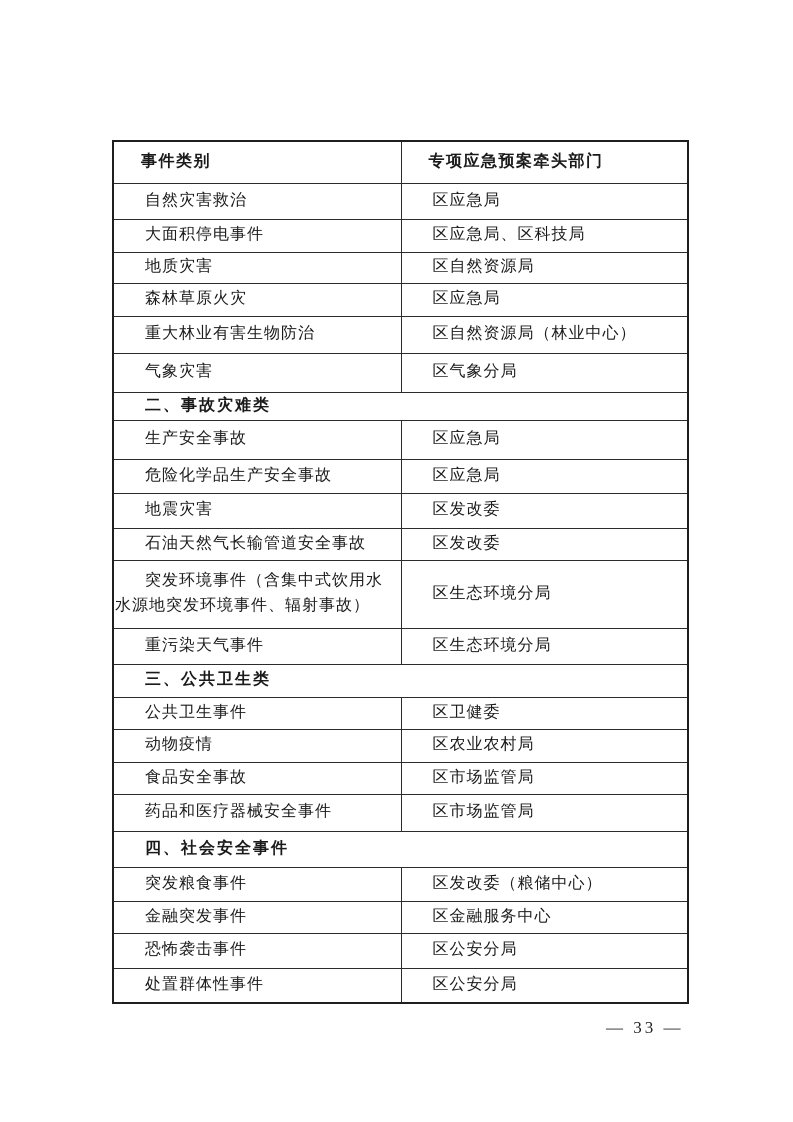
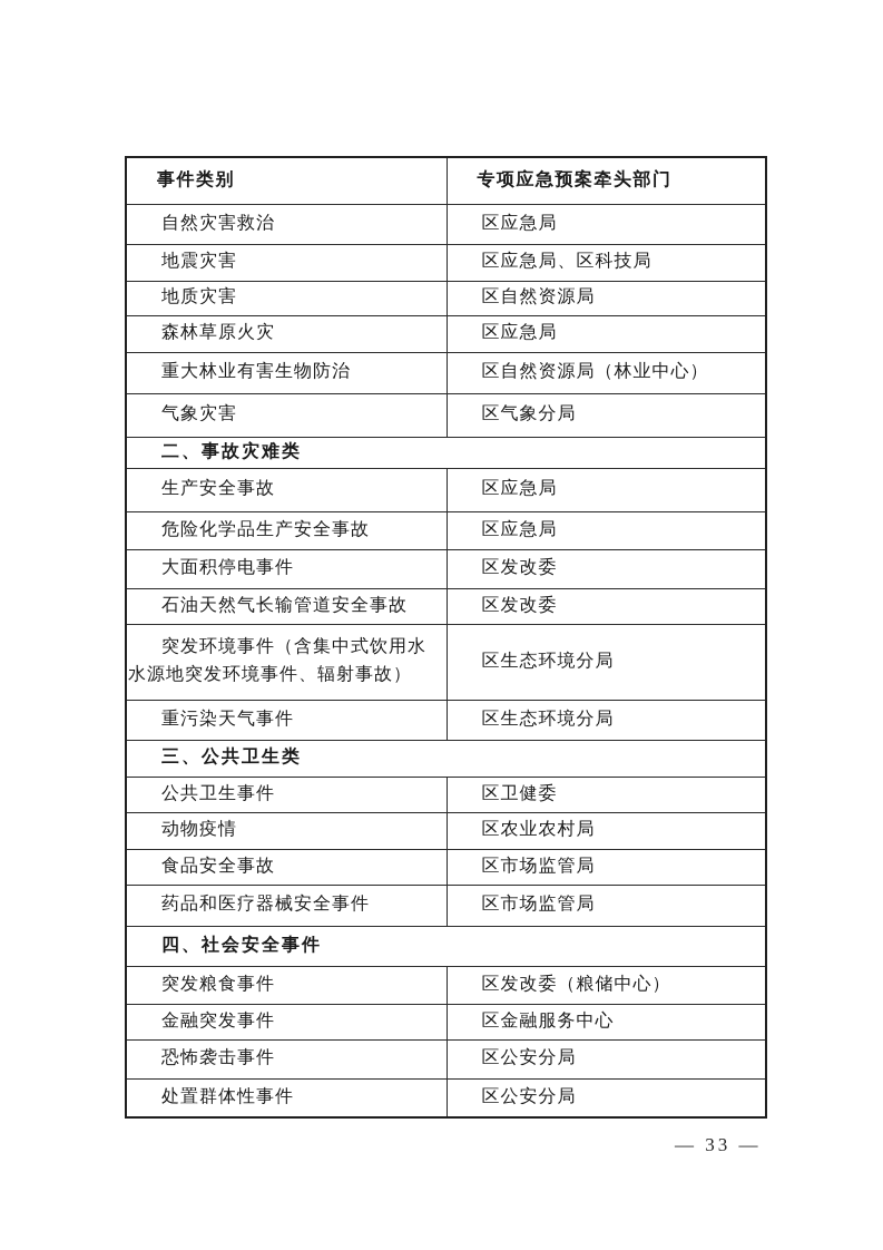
  事件类别	专项应急预案牵头部门
  自然灾害救治	区应急局
- 大面积停电事件	区应急局、区科技局
+ 地震灾害	区应急局、区科技局
  地质灾害	区自然资源局
  森林草原火灾	区应急局
  重大林业有害生物防治	区自然资源局（林业中心）
  气象灾害	区气象分局
  二、事故灾难类
  生产安全事故	区应急局
  危险化学品生产安全事故	区应急局
- 地震灾害	区发改委
+ 大面积停电事件	区发改委
  石油天然气长输管道安全事故	区发改委
  突发环境事件（含集中式饮用水水源地突发环境事件、辐射事故）	区生态环境分局
  重污染天气事件	区生态环境分局
  三、公共卫生类
  公共卫生事件	区卫健委
  动物疫情	区农业农村局
  食品安全事故	区市场监管局
  药品和医疗器械安全事件	区市场监管局
  四、社会安全事件
  突发粮食事件	区发改委（粮储中心）
  金融突发事件	区金融服务中心
  恐怖袭击事件	区公安分局
  处置群体性事件	区公安分局
  — 33 —
